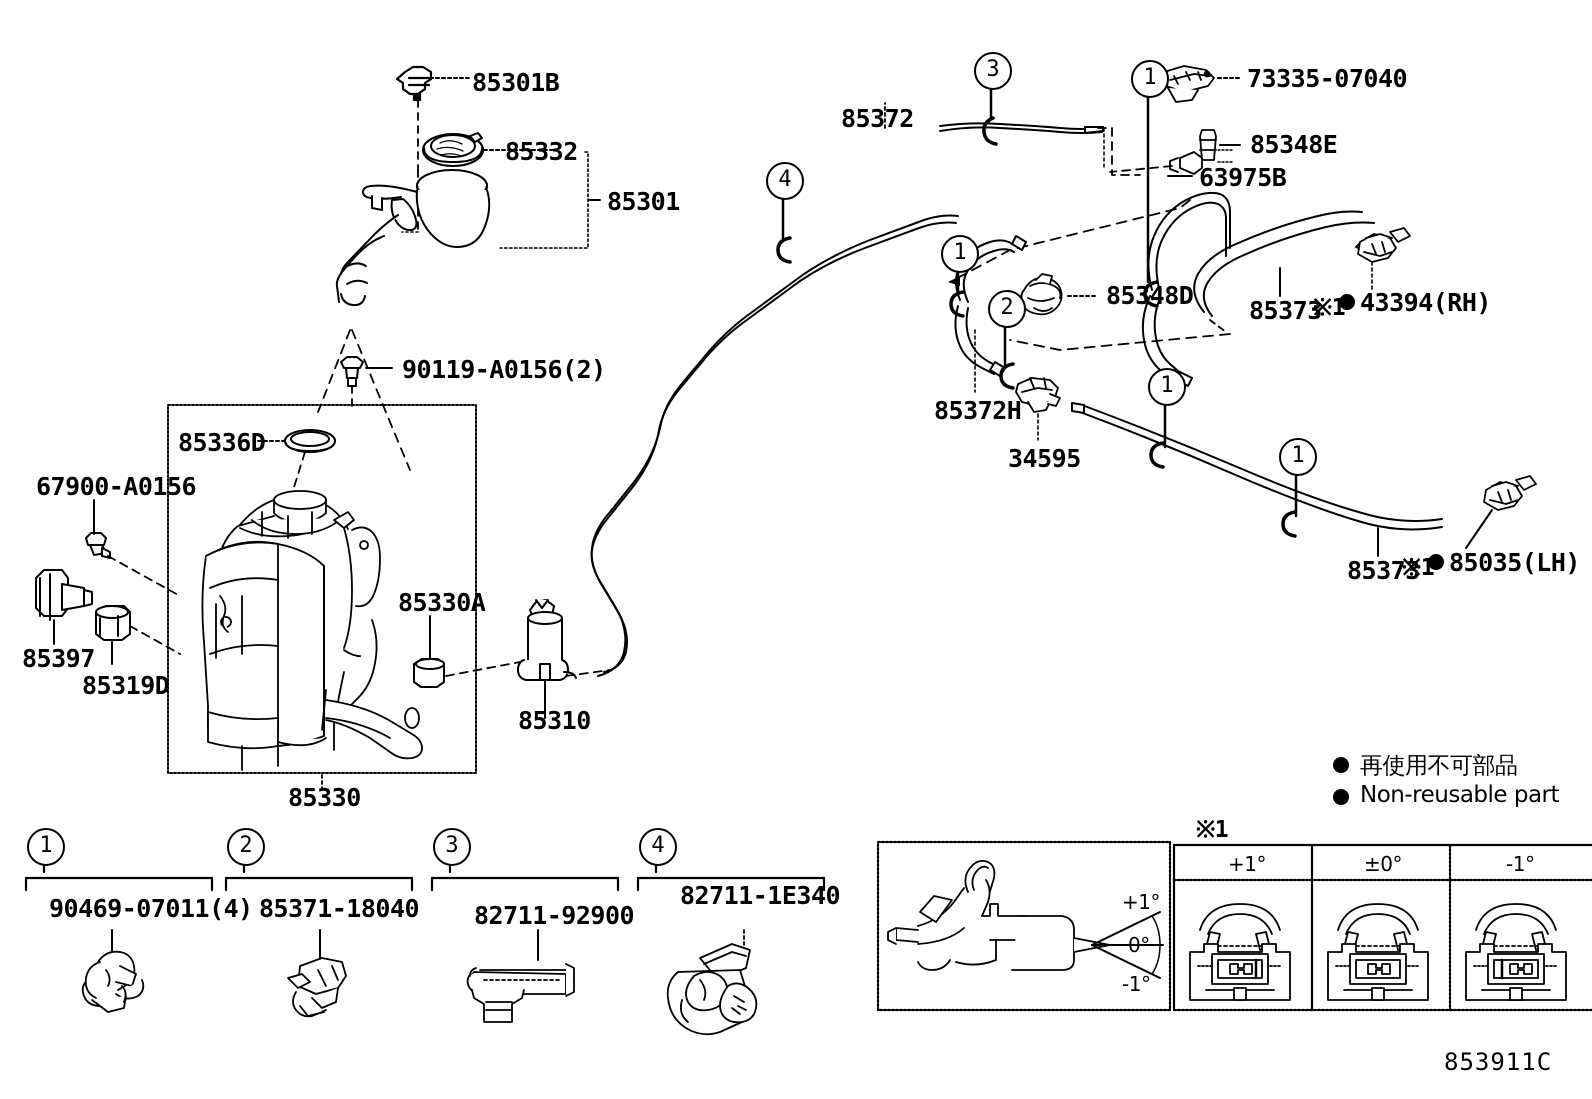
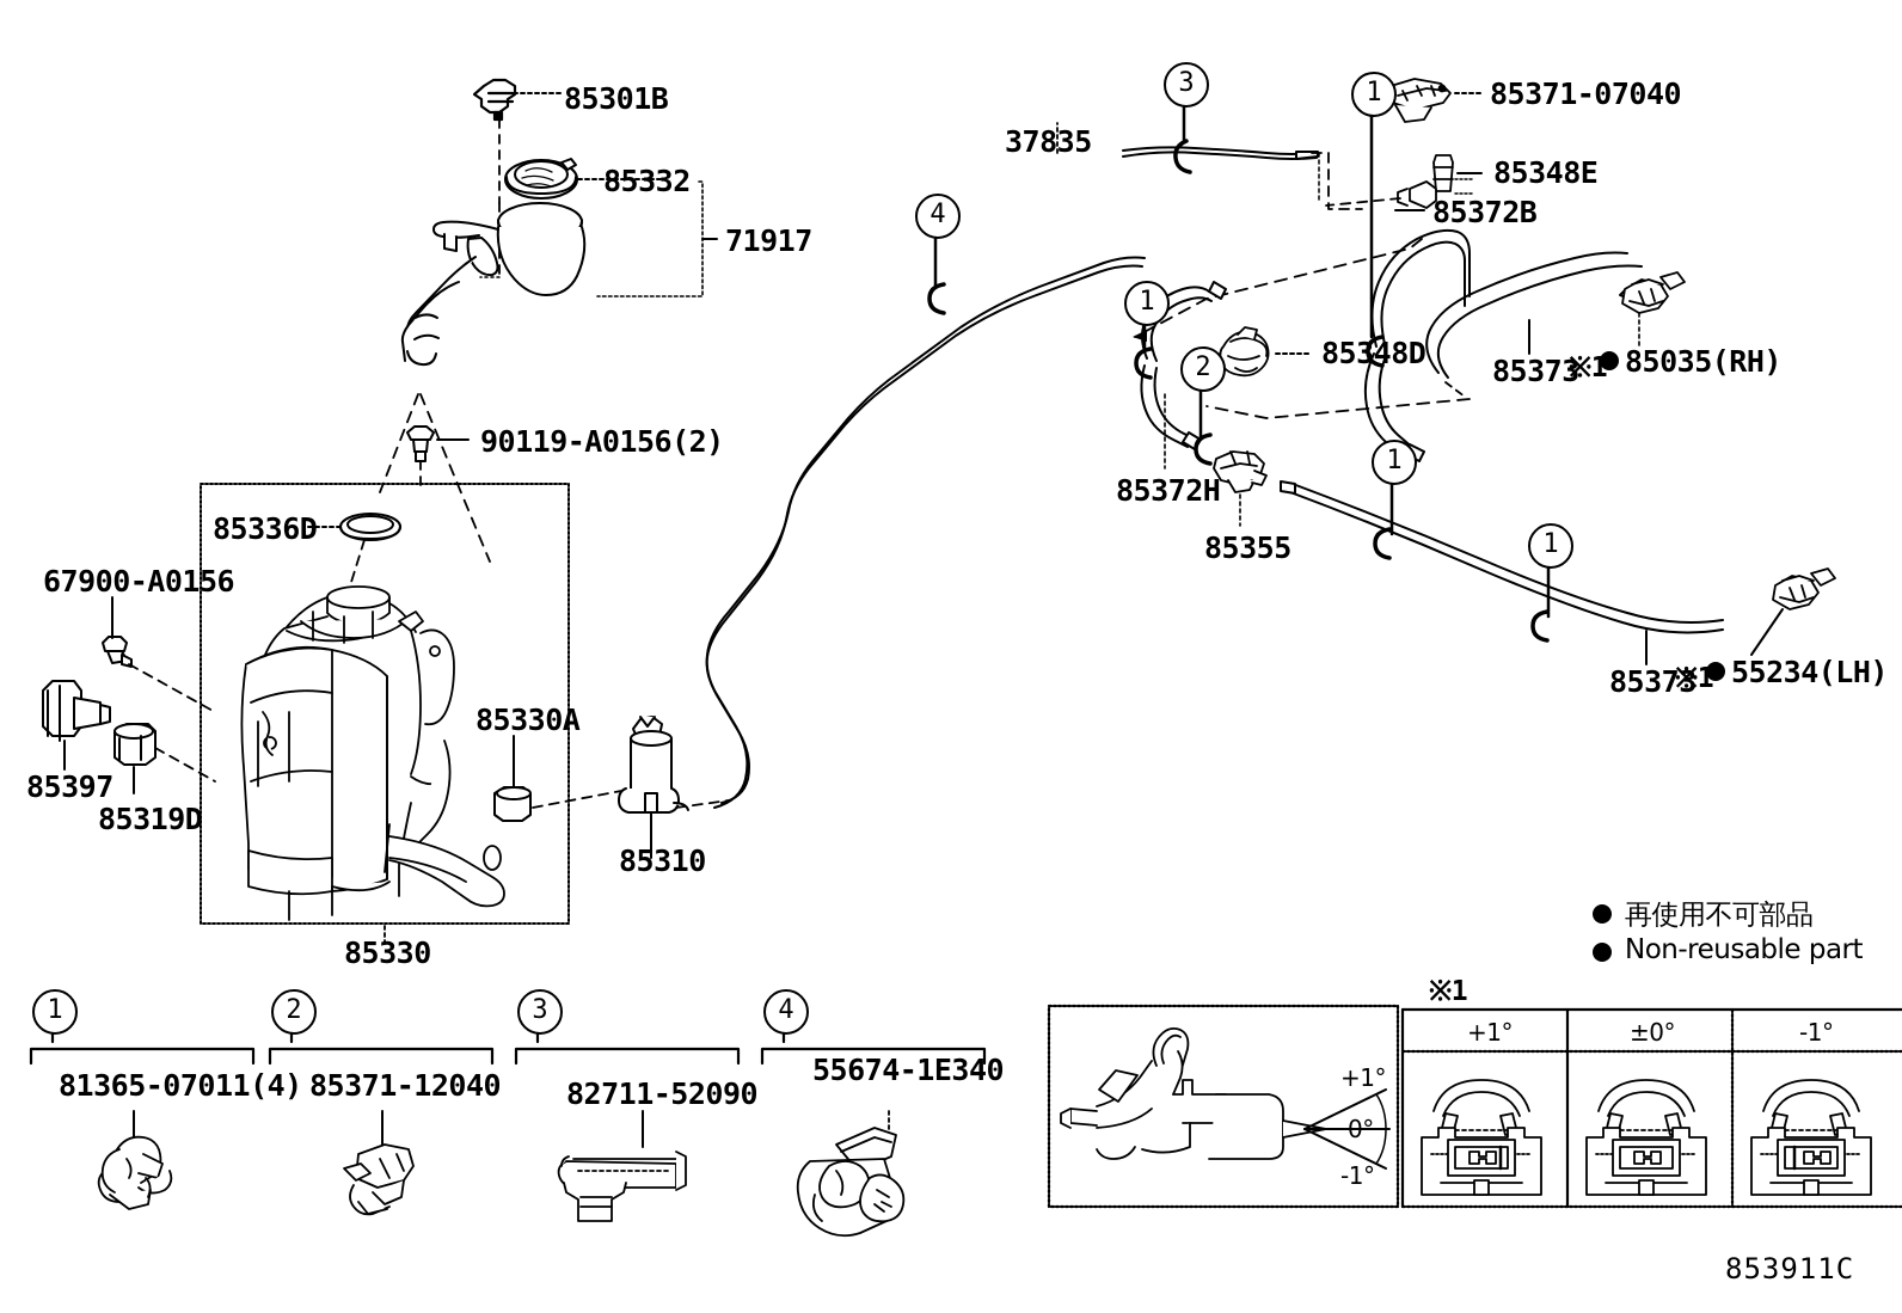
  85301B
  85332
- 85301
+ 71917
  90119-A0156(2)
  85336D
  67900-A0156
  85397
  85319D
  85330A
  85330
  85310
- 85372
+ 37835
- 73335-07040
+ 85371-07040
  85348E
- 63975B
+ 85372B
  85348D
  85372H
- 34595
+ 85355
  85373
  85373
  ※1
- 43394(RH)
+ 85035(RH)
  ※1
- 85035(LH)
+ 55234(LH)
  3
  4
  1
  1
  2
  1
  1
  再使用不可部品
  Non-reusable part
  1
- 90469-07011(4)
+ 81365-07011(4)
  2
- 85371-18040
+ 85371-12040
  3
- 82711-92900
+ 82711-52090
  4
- 82711-1E340
+ 55674-1E340
  ※1
  +1°
  ±0°
  -1°
  +1°
  0°
  -1°
  853911C
